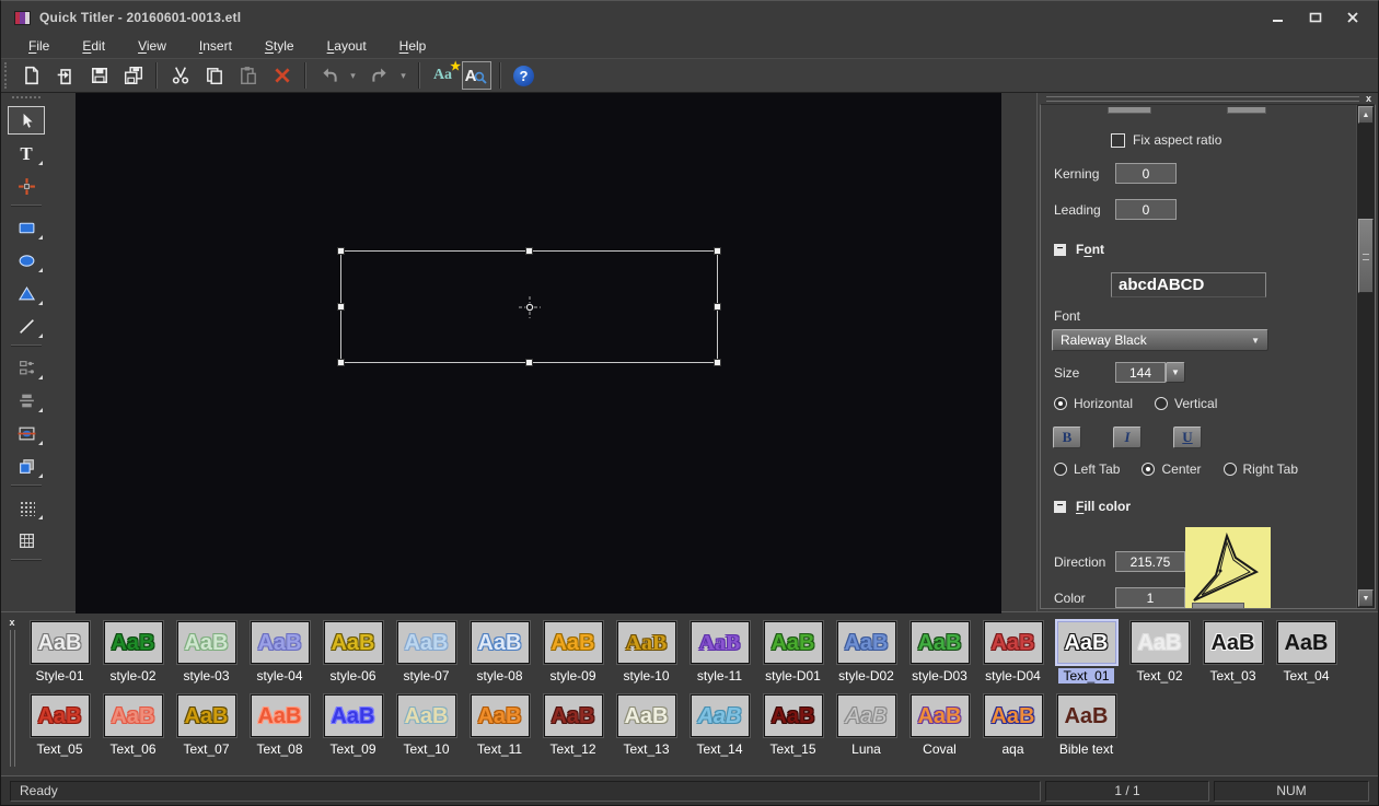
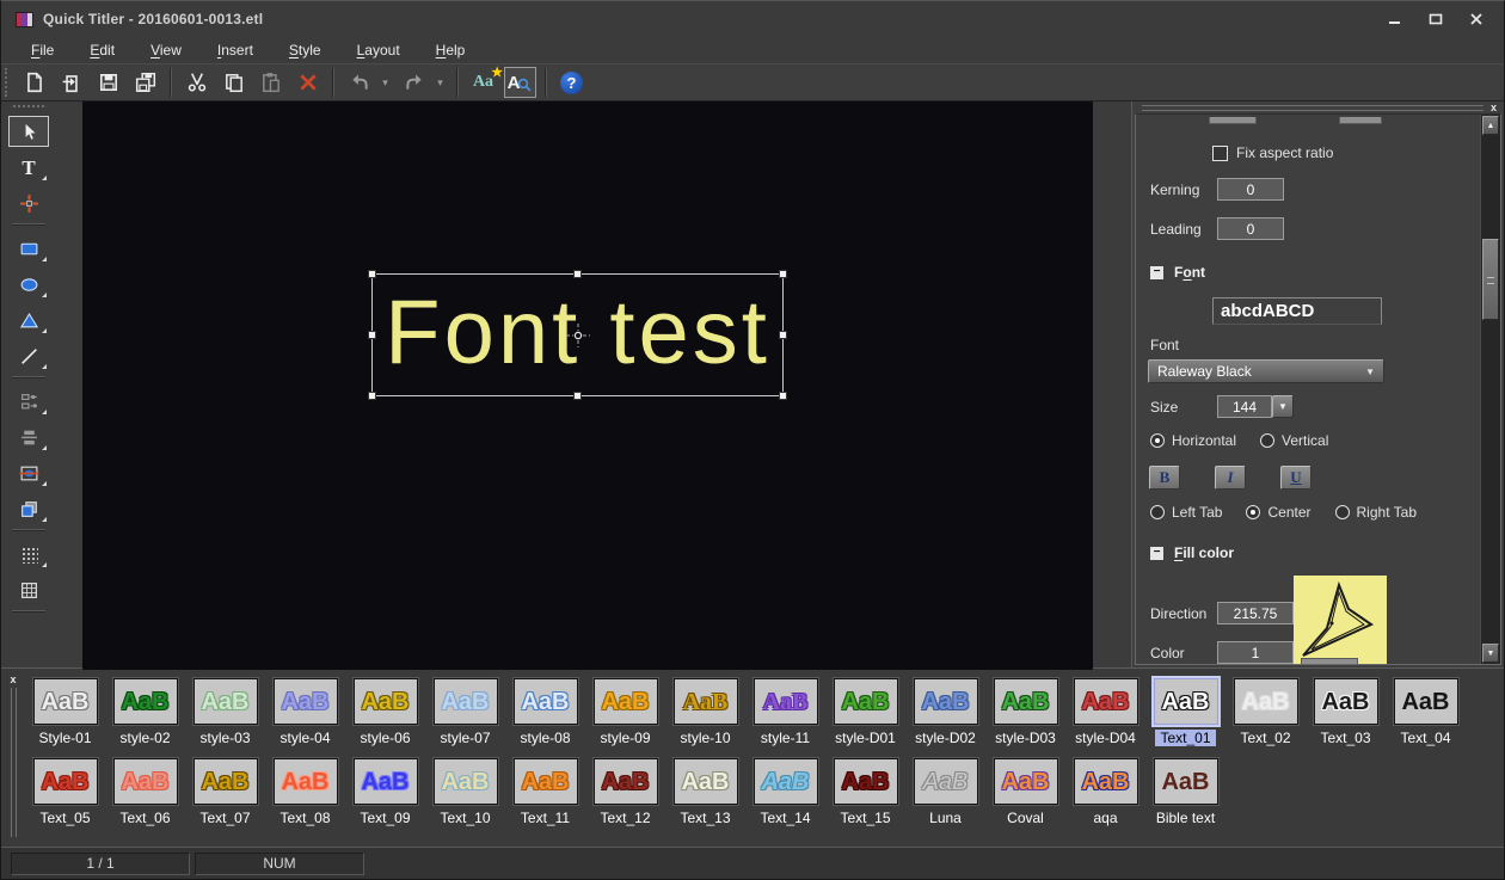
  Quick Titler - 20160601-0013.etl
  File
  Edit
  View
  Insert
  Style
  Layout
  Help
  ▾
  ▾
  Aa
  ★
  A
  ?
  T
+ Font test
  x
  Fix aspect ratio
  Kerning
  0
  Leading
  0
  −
  Font
  abcdABCD
  Font
  Raleway Black
  ▼
  Size
  144
  ▼
  Horizontal
  Vertical
  B
  I
  U
  Left Tab
  Center
  Right Tab
  −
  Fill color
  Direction
  215.75
  Color
  1
  x
  AaB
  Style-01
  AaB
  style-02
  AaB
  style-03
  AaB
  style-04
  AaB
  style-06
  AaB
  style-07
  AaB
  style-08
  AaB
  style-09
  AaB
  style-10
  AaB
  style-11
  AaB
  style-D01
  AaB
  style-D02
  AaB
  style-D03
  AaB
  style-D04
  AaB
  Text_01
  AaB
  Text_02
  AaB
  Text_03
  AaB
  Text_04
  AaB
  Text_05
  AaB
  Text_06
  AaB
  Text_07
  AaB
  Text_08
  AaB
  Text_09
  AaB
  Text_10
  AaB
  Text_11
  AaB
  Text_12
  AaB
  Text_13
  AaB
  Text_14
  AaB
  Text_15
  AaB
  Luna
  AaB
  Coval
  AaB
  aqa
  AaB
  Bible text
- Ready
  1 / 1
  NUM
